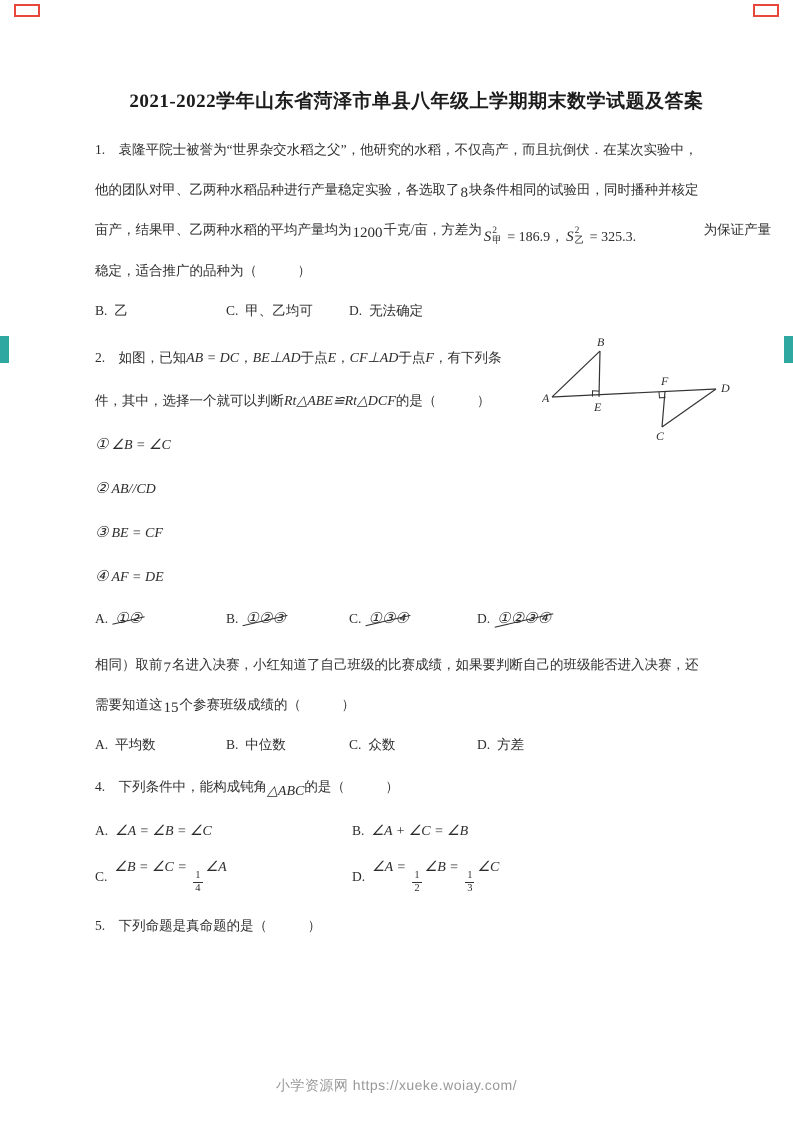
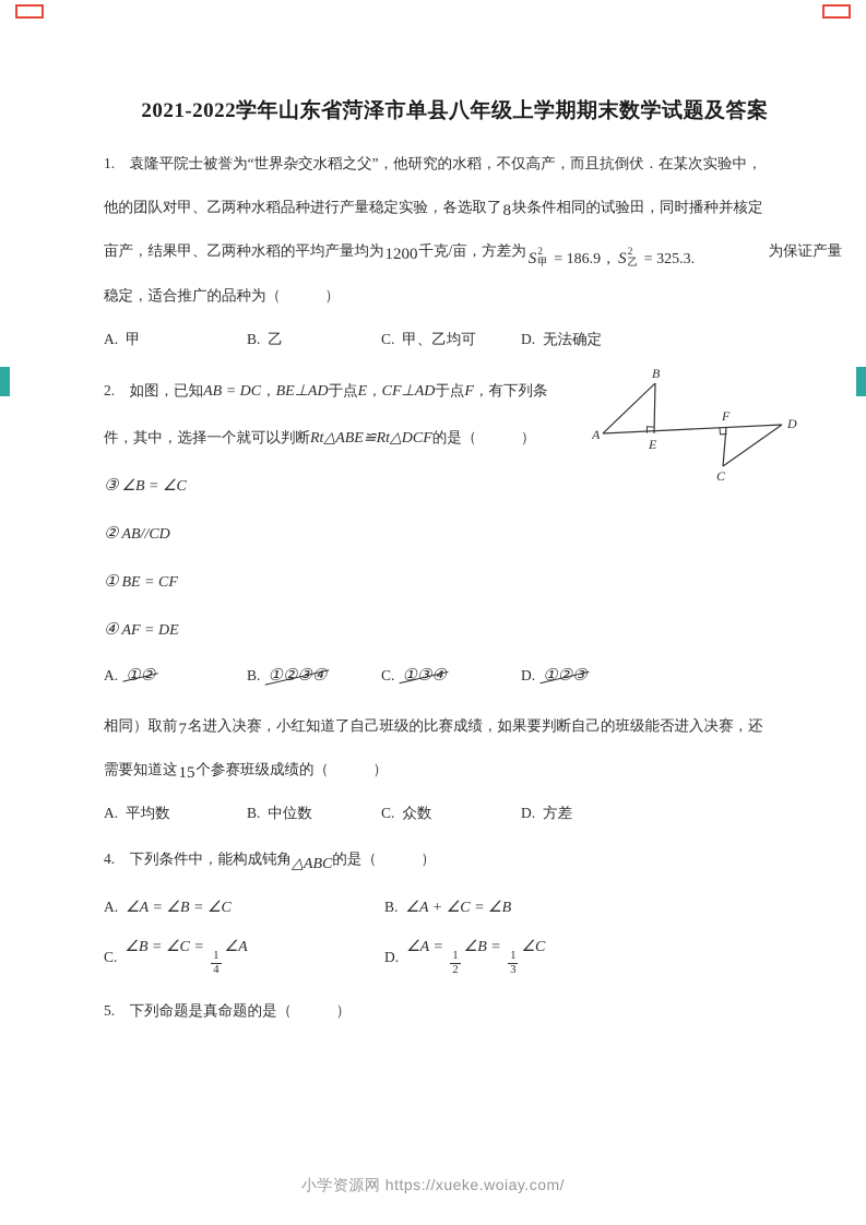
  2021-2022学年山东省菏泽市单县八年级上学期期末数学试题及答案
  1. 袁隆平院士被誉为“世界杂交水稻之父”，他研究的水稻，不仅高产，而且抗倒伏．在某次实验中，
  他的团队对甲、乙两种水稻品种进行产量稳定实验，各选取了8块条件相同的试验田，同时播种并核定
  亩产，结果甲、乙两种水稻的平均产量均为1200千克/亩，方差为
  S
  2
  甲
  = 186.9，
  S
  2
  乙
  = 325.3. 为保证产量
  稳定，适合推广的品种为（ ）
+ A. 甲
  B. 乙
  C. 甲、乙均可
  D. 无法确定
  A
  B
  C
  D
  E
  F
  2. 如图，已知AB = DC，BE⊥AD于点E，CF⊥AD于点F，有下列条
  件，其中，选择一个就可以判断Rt△ABE≌Rt△DCF的是（ ）
- ① ∠B = ∠C
+ ③ ∠B = ∠C
  ② AB//CD
- ③ BE = CF
+ ① BE = CF
  ④ AF = DE
  A. ①②
- B. ①②③
+ B. ①②③④
  C. ①③④
- D. ①②③④
+ D. ①②③
  相同）取前7名进入决赛，小红知道了自己班级的比赛成绩，如果要判断自己的班级能否进入决赛，还
  需要知道这15个参赛班级成绩的（ ）
  A. 平均数
  B. 中位数
  C. 众数
  D. 方差
  4. 下列条件中，能构成钝角△ABC的是（ ）
  A.
  ∠A = ∠B = ∠C
  B.
  ∠A + ∠C = ∠B
  C.
  ∠B = ∠C =
  1
  4
  ∠A
  D.
  ∠A =
  1
  2
  ∠B =
  1
  3
  ∠C
  5. 下列命题是真命题的是（ ）
  小学资源网 https://xueke.woiay.com/
